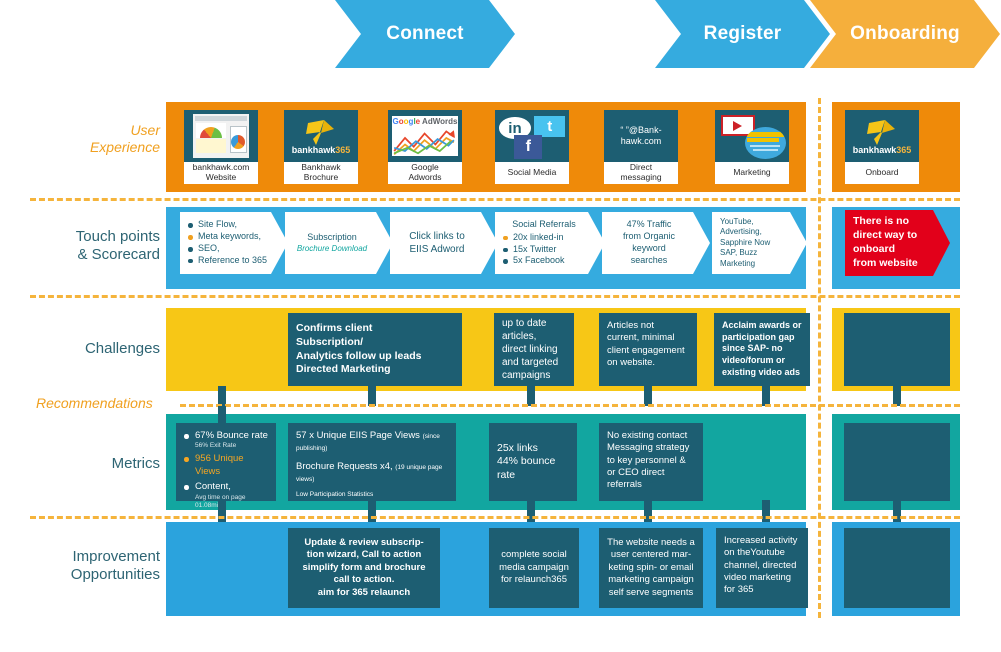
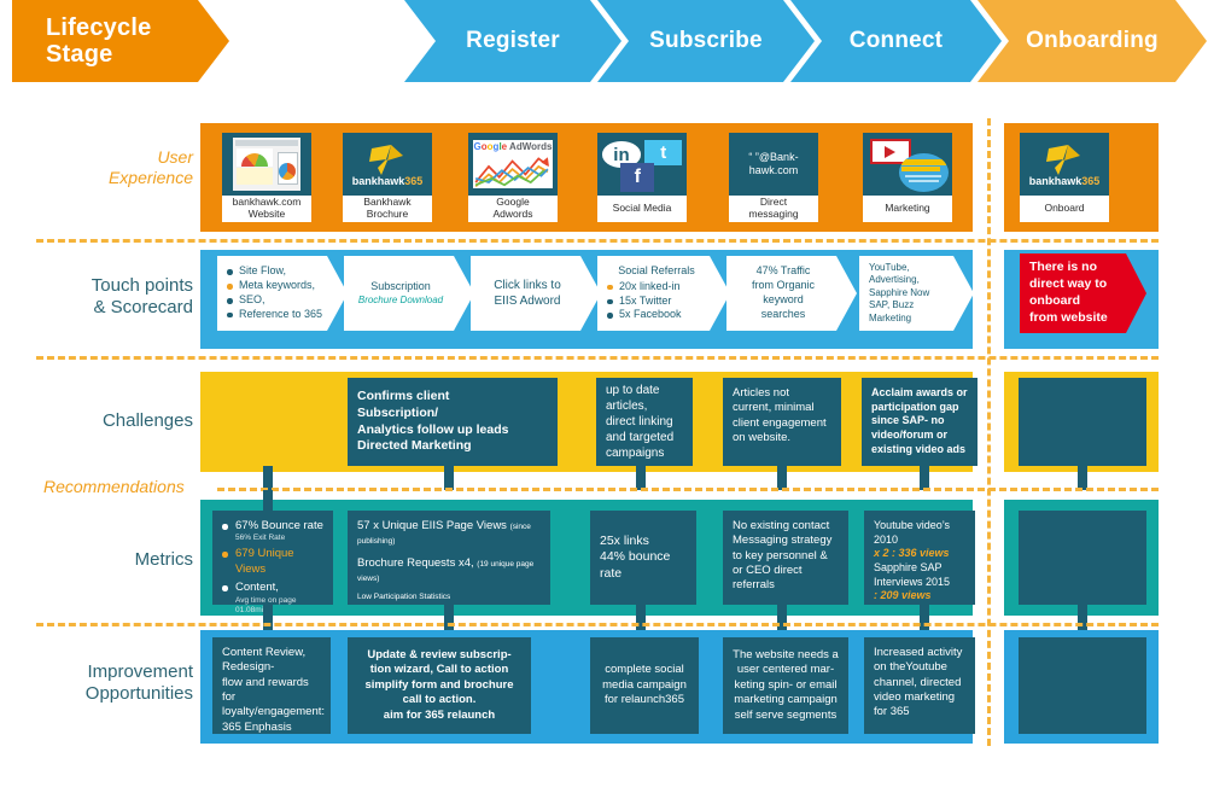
+ Lifecycle
+ Stage
- Connect
+ Register
+ Subscribe
- Register
+ Connect
  Onboarding
  User
  Experience
  bankhawk.com
  Website
  bankhawk365
  Bankhawk
  Brochure
  Google AdWords
  Google
  Adwords
  in
  t
  f
  Social Media
  “ ”@Bank-
  hawk.com
  Direct
  messaging
  Marketing
  bankhawk365
  Onboard
  Touch points
  & Scorecard
  Site Flow,
  Meta keywords,
  SEO,
  Reference to 365
  Subscription
  Brochure Download
  Click links to
  EIIS Adword
  Social Referrals
  20x linked-in
  15x Twitter
  5x Facebook
  47% Traffic
  from Organic
  keyword
  searches
  YouTube,
  Advertising,
  Sapphire Now
  SAP, Buzz
  Marketing
  There is no
  direct way to
  onboard
  from website
  Challenges
  Confirms client
  Subscription/
  Analytics follow up leads
  Directed Marketing
  up to date
  articles,
  direct linking
  and targeted
  campaigns
  Articles not
  current, minimal
  client engagement
  on website.
  Acclaim awards or
  participation gap
  since SAP- no
  video/forum or
  existing video ads
  Recommendations
  Metrics
  67% Bounce rate
- 956 Unique Views
+ 679 Unique Views
  Content,
  25x links
  44% bounce
  rate
  No existing contact
  Messaging strategy
  to key personnel &
  or CEO direct
  referrals
+ Youtube video’s
+ 2010
+ x 2 : 336 views
+ Sapphire SAP
+ Interviews 2015
+ : 209 views
  Improvement
  Opportunities
+ Content Review,
+ Redesign-
+ flow and rewards for
+ loyalty/engagement:
+ 365 Enphasis
  Update & review subscrip-
  tion wizard, Call to action
  simplify form and brochure
  call to action.
  aim for 365 relaunch
  complete social
  media campaign
  for relaunch365
  The website needs a
  user centered mar-
  keting spin- or email
  marketing campaign
  self serve segments
  Increased activity
  on theYoutube
  channel, directed
  video marketing
  for 365
